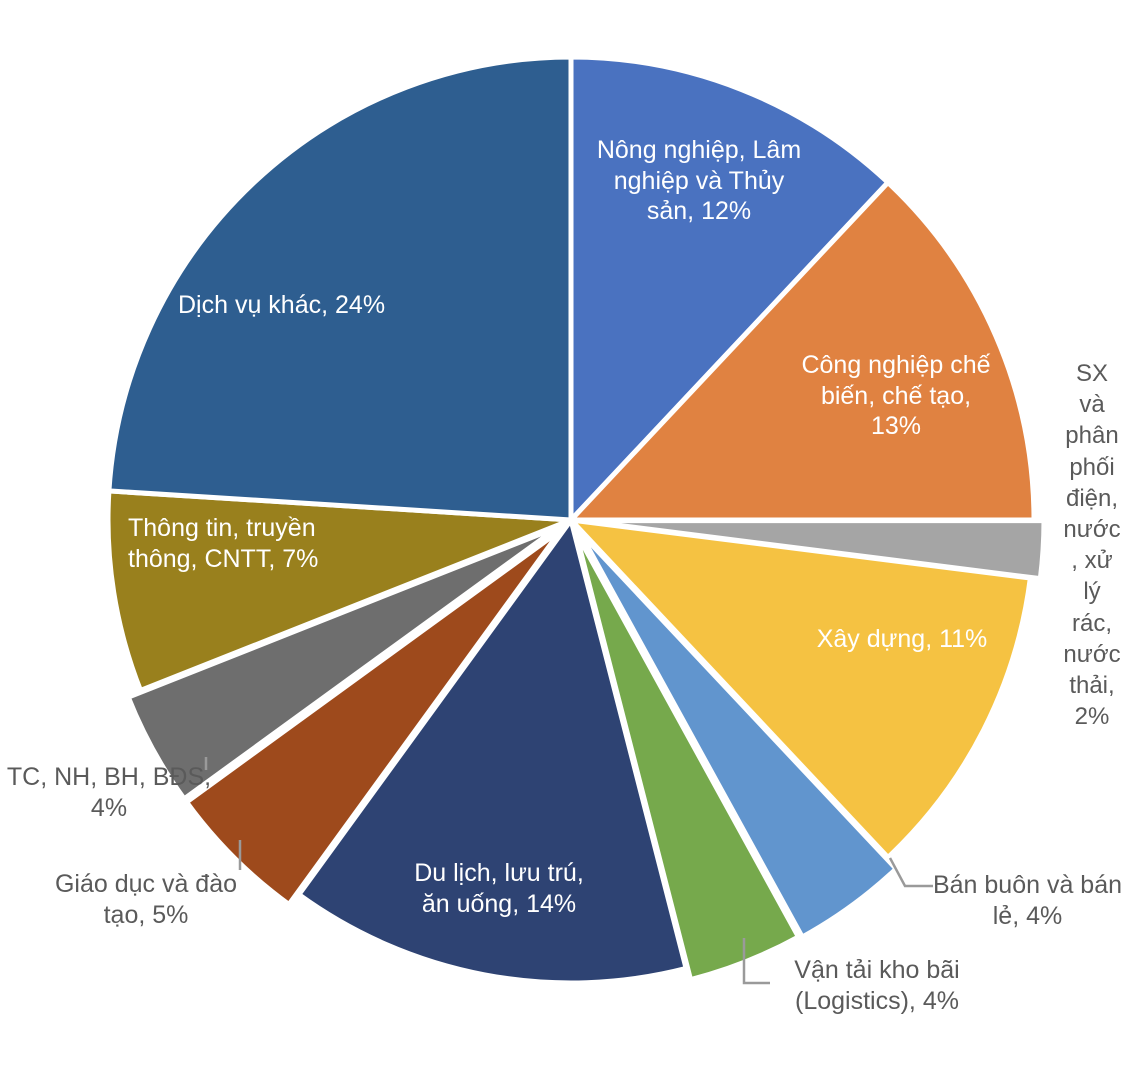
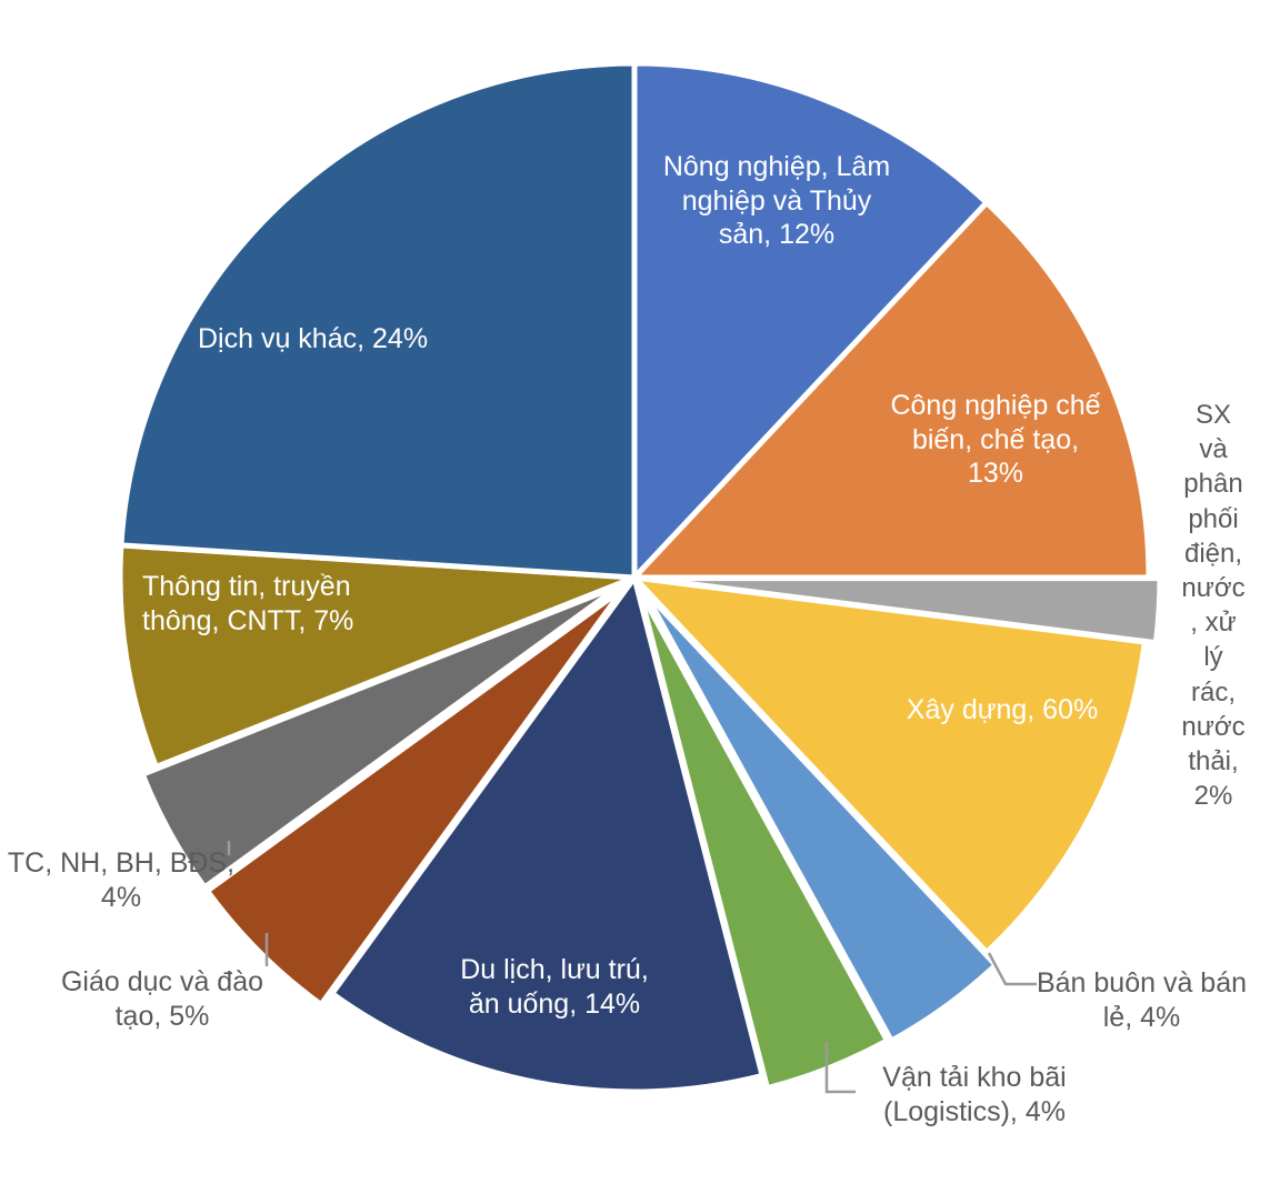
  Nông nghiệp, Lâm
  nghiệp và Thủy
  sản, 12%
  Công nghiệp chế
  biến, chế tạo,
  13%
  SX
  và
  phân
  phối
  điện,
  nước
  , xử
  lý
  rác,
  nước
  thải,
  2%
- Xây dựng, 11%
+ Xây dựng, 60%
  Bán buôn và bán
  lẻ, 4%
  Vận tải kho bãi
  (Logistics), 4%
  Du lịch, lưu trú,
  ăn uống, 14%
  Giáo dục và đào
  tạo, 5%
  TC, NH, BH, BĐS,
  4%
  Thông tin, truyền
  thông, CNTT, 7%
  Dịch vụ khác, 24%
